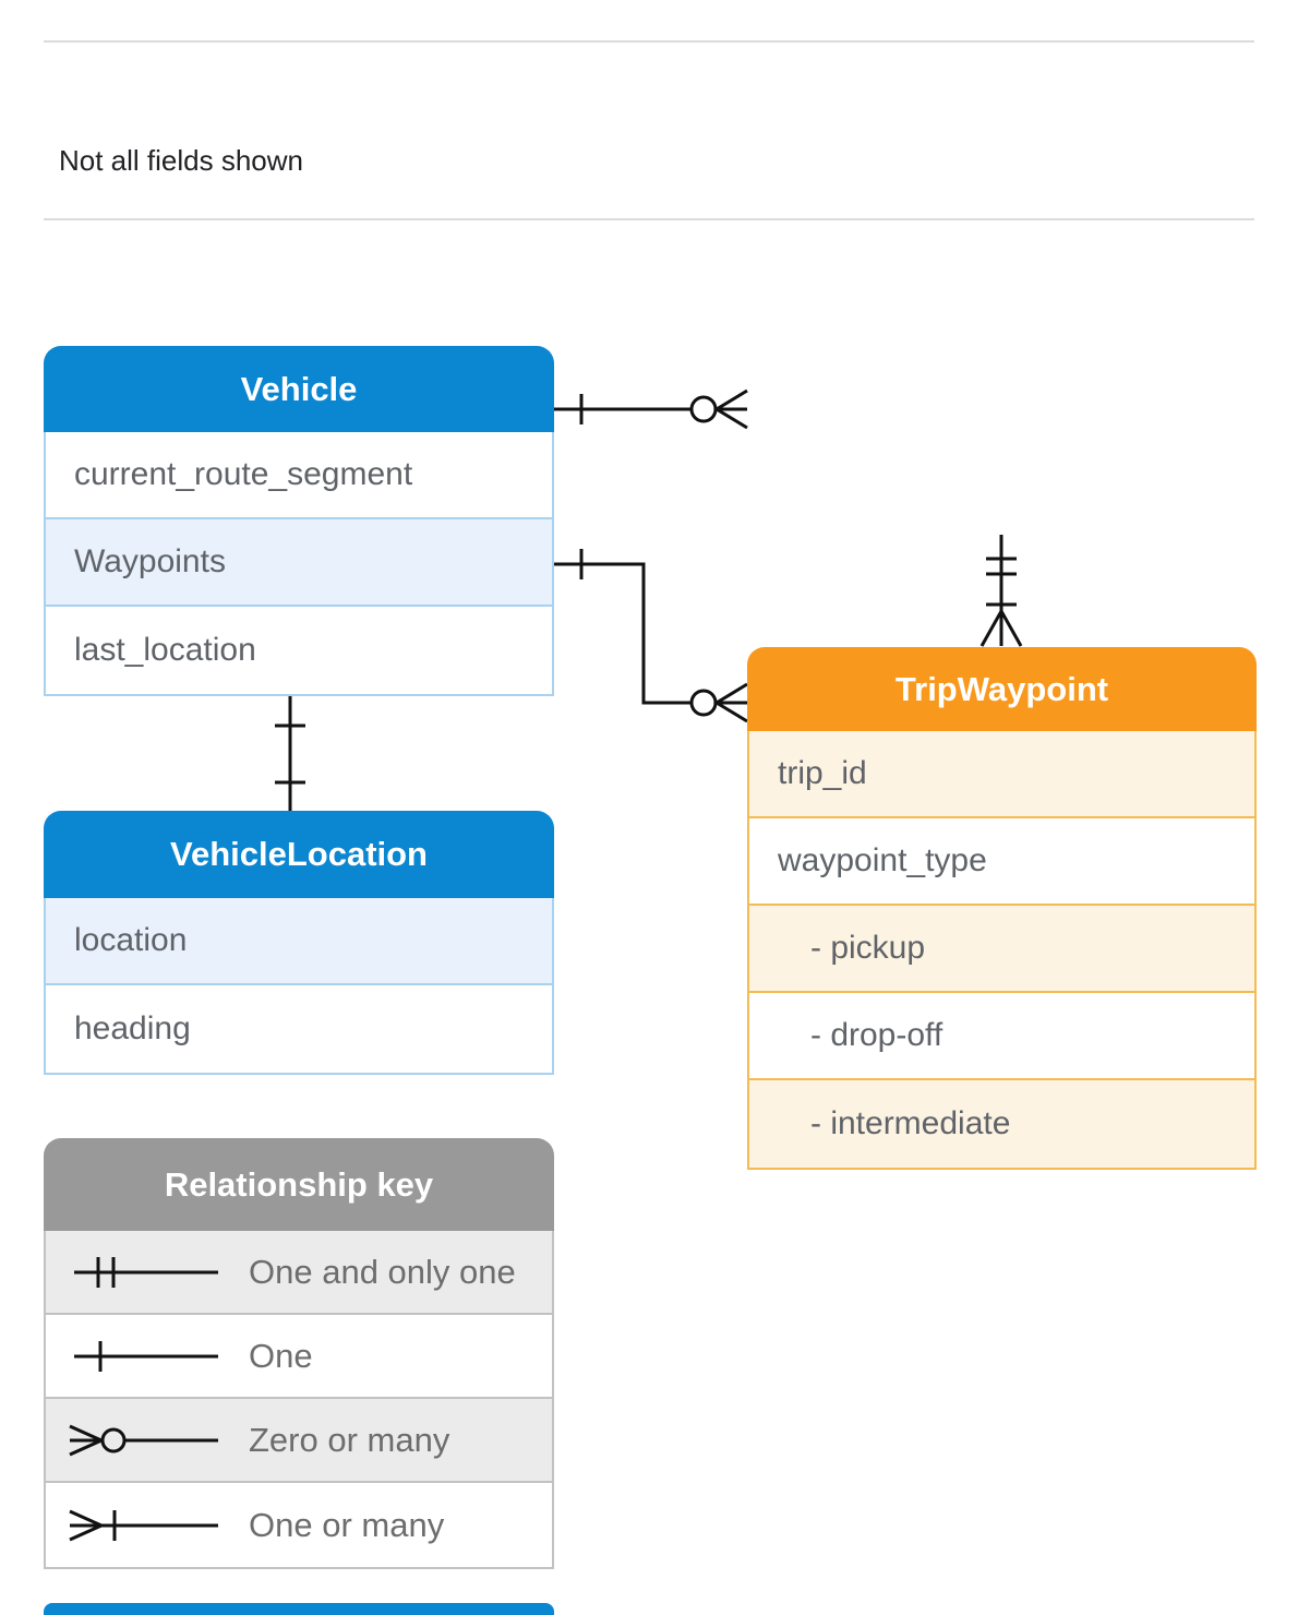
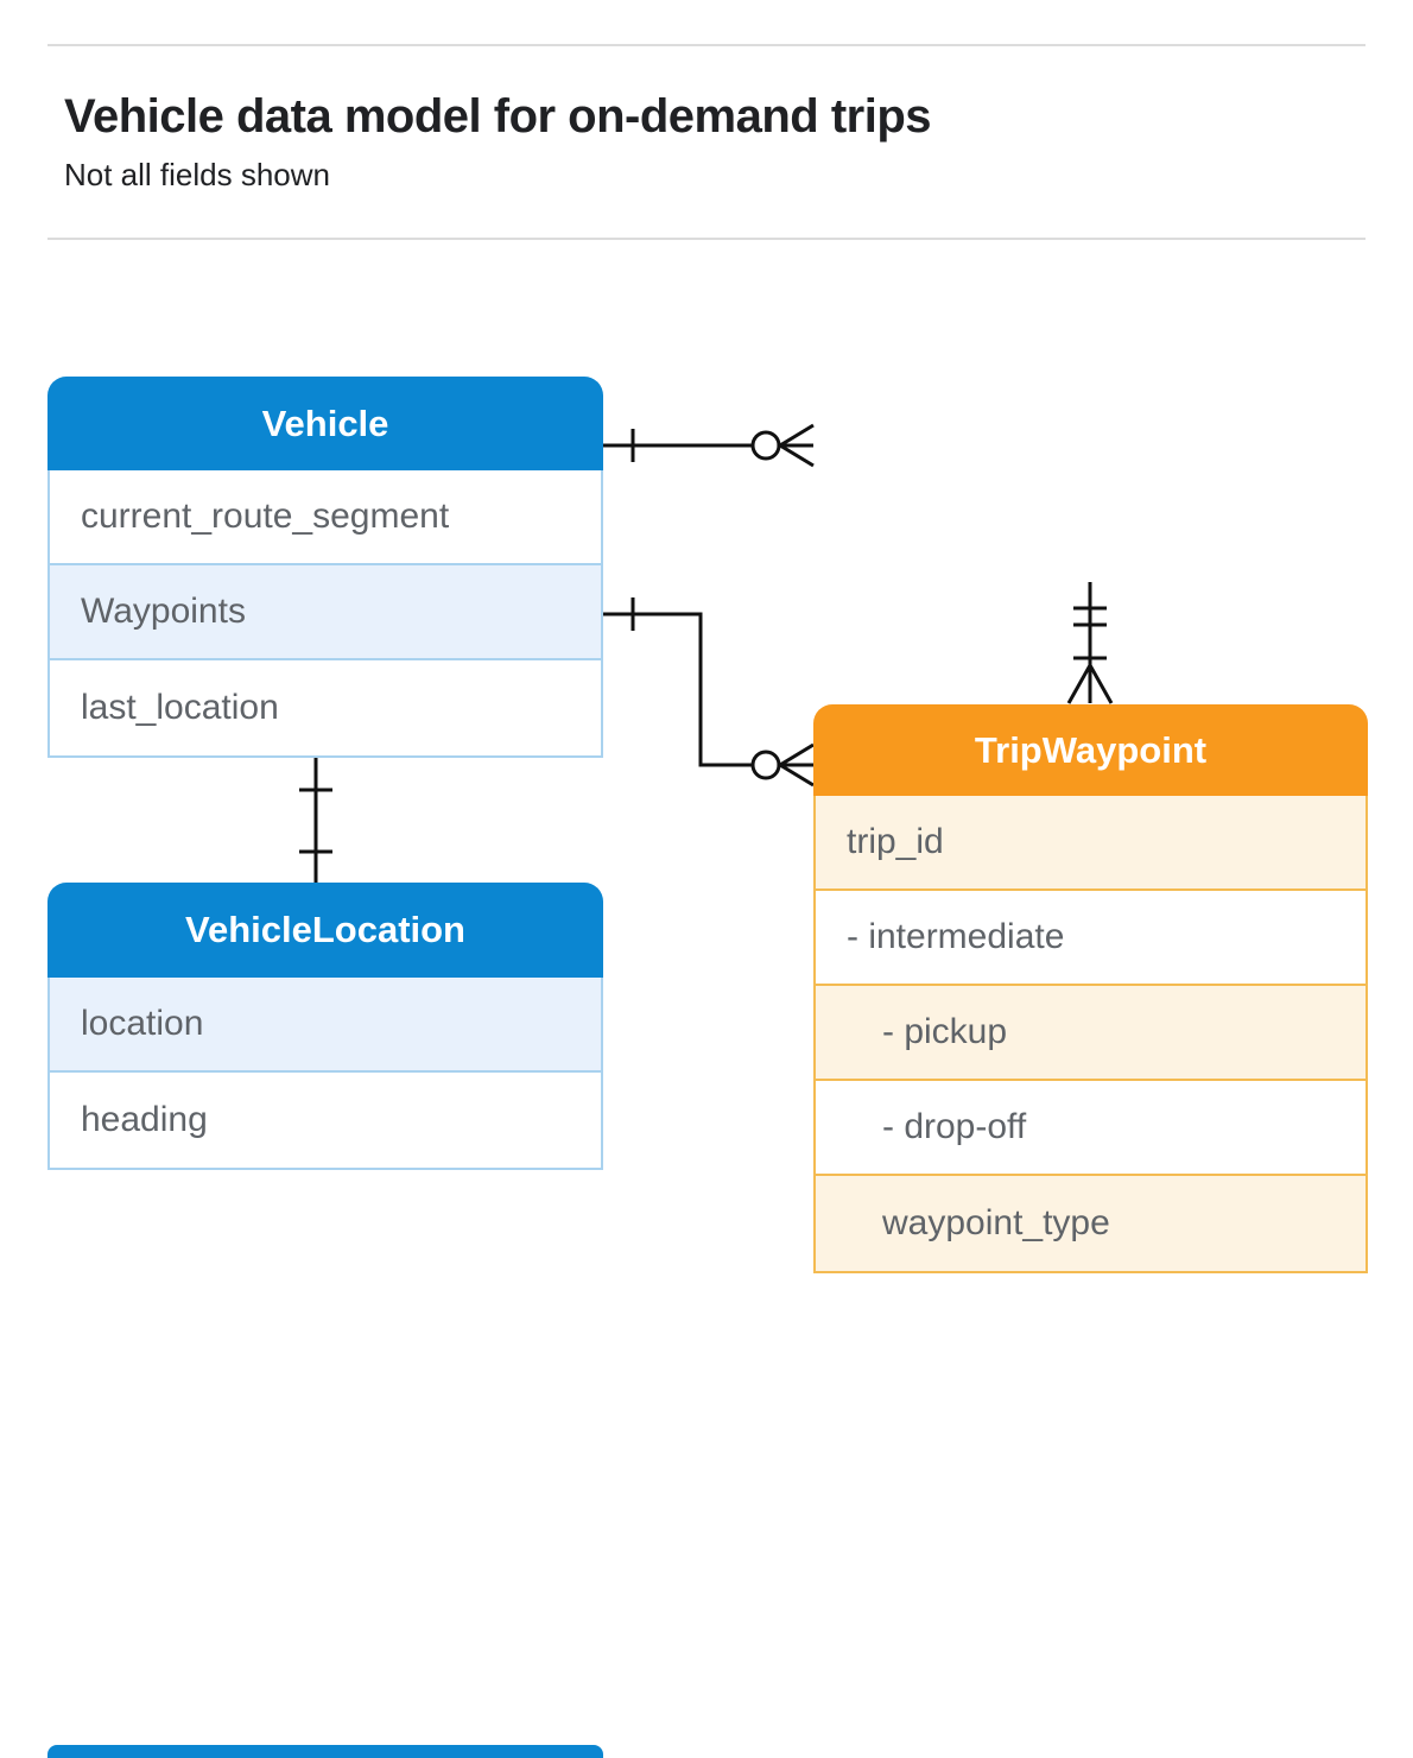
+ Vehicle data model for on-demand trips
  Not all fields shown
  Vehicle
  current_route_segment
  Waypoints
  last_location
  TripWaypoint
  trip_id
- waypoint_type
+ - intermediate
  - pickup
  - drop-off
- - intermediate
+ waypoint_type
  VehicleLocation
  location
  heading
- Relationship key
- One and only one
- One
- Zero or many
- One or many
